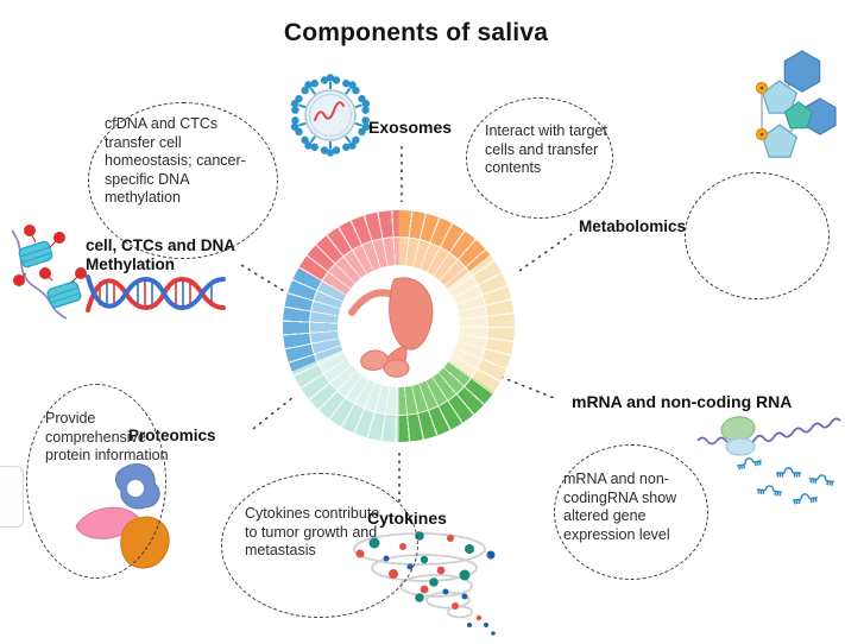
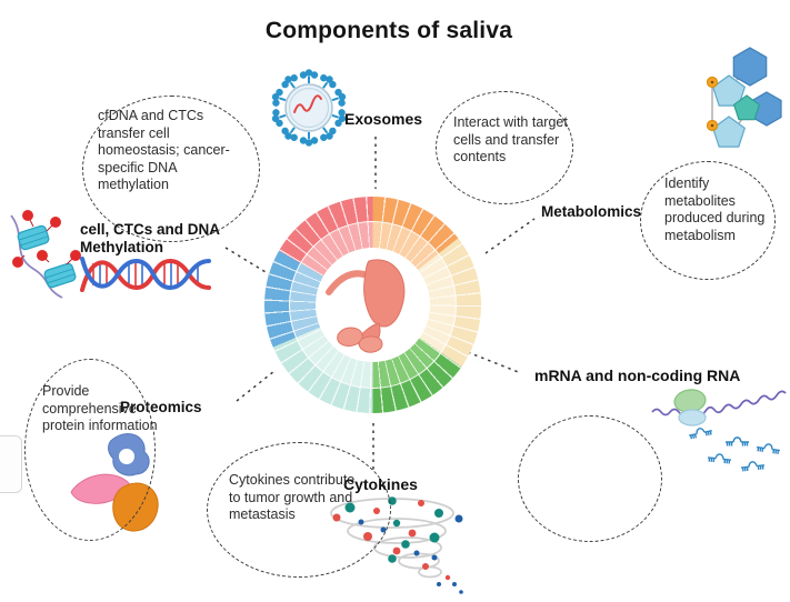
  Components of saliva
  Exosomes
  Interact with target cells and transfer contents
  Metabolomics
+ Identify metabolites produced during metabolism
  mRNA and non-coding RNA
- mRNA and non-codingRNA show altered gene expression level
  Cytokines
  Cytokines contribute to tumor growth and metastasis
  Proteomics
  Provide comprehensive protein information
  cell, CTCs and DNA Methylation
  cfDNA and CTCs transfer cell homeostasis; cancer-specific DNA methylation
